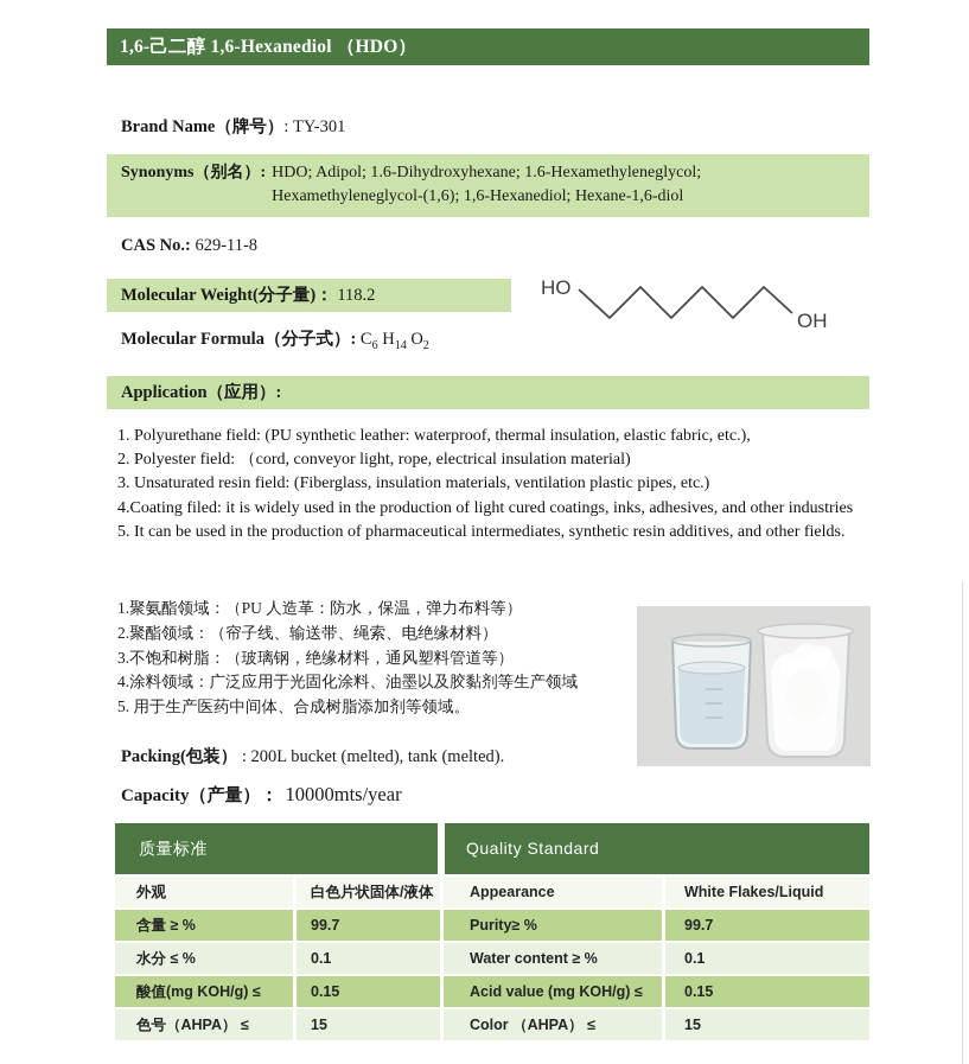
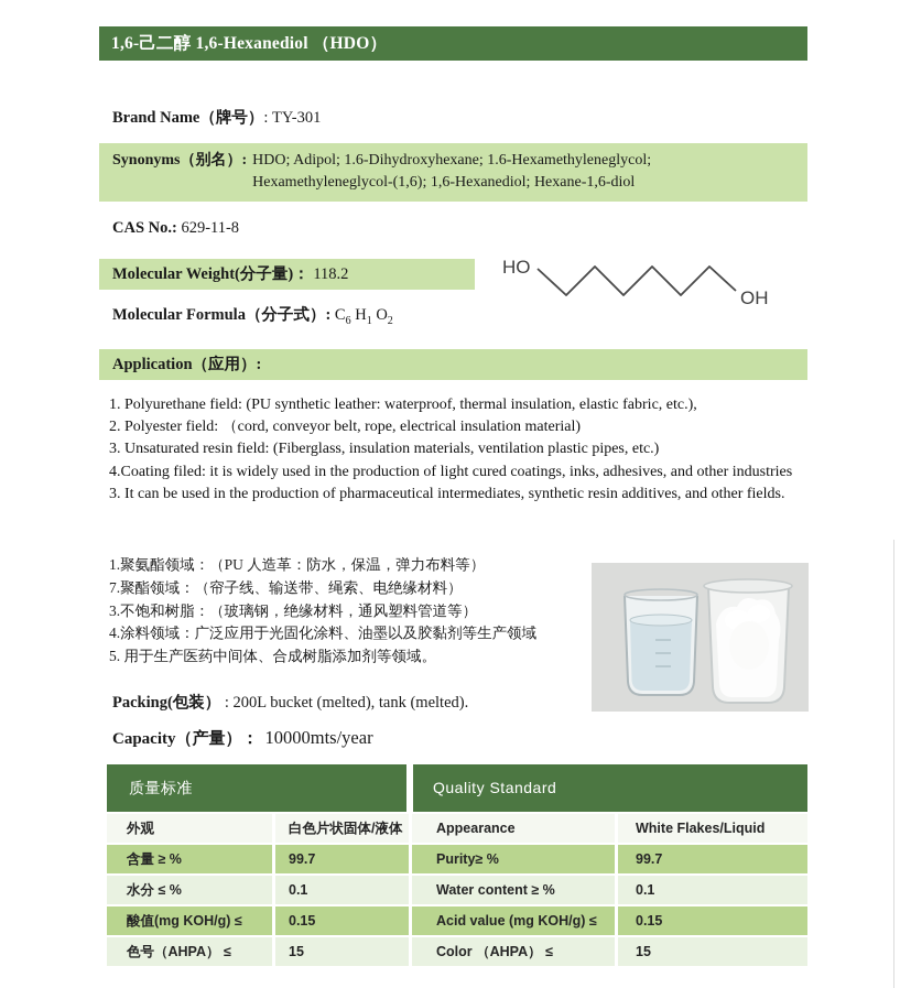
  1,6-己二醇 1,6-Hexanediol （HDO）
  Brand Name（牌号）: TY-301
  Synonyms（别名）:
  HDO; Adipol; 1.6-Dihydroxyhexane; 1.6-Hexamethyleneglycol;
  Hexamethyleneglycol-(1,6); 1,6-Hexanediol; Hexane-1,6-diol
  CAS No.: 629-11-8
  Molecular Weight(分子量)： 118.2
  HO
  OH
- Molecular Formula（分子式）: C6 H14 O2
+ Molecular Formula（分子式）: C6 H1 O2
  Application（应用）:
  1. Polyurethane field: (PU synthetic leather: waterproof, thermal insulation, elastic fabric, etc.),
- 2. Polyester field: （cord, conveyor light, rope, electrical insulation material)
+ 2. Polyester field: （cord, conveyor belt, rope, electrical insulation material)
  3. Unsaturated resin field: (Fiberglass, insulation materials, ventilation plastic pipes, etc.)
  4.Coating filed: it is widely used in the production of light cured coatings, inks, adhesives, and other industries
- 5. It can be used in the production of pharmaceutical intermediates, synthetic resin additives, and other fields.
+ 3. It can be used in the production of pharmaceutical intermediates, synthetic resin additives, and other fields.
  1.聚氨酯领域：（PU 人造革：防水，保温，弹力布料等）
- 2.聚酯领域：（帘子线、输送带、绳索、电绝缘材料）
+ 7.聚酯领域：（帘子线、输送带、绳索、电绝缘材料）
  3.不饱和树脂：（玻璃钢，绝缘材料，通风塑料管道等）
  4.涂料领域：广泛应用于光固化涂料、油墨以及胶黏剂等生产领域
  5. 用于生产医药中间体、合成树脂添加剂等领域。
  Packing(包装） : 200L bucket (melted), tank (melted).
  Capacity（产量）： 10000mts/year
  质量标准
  Quality Standard
  外观
  白色片状固体/液体
  Appearance
  White Flakes/Liquid
  含量 ≥ %
  99.7
  Purity≥ %
  99.7
  水分 ≤ %
  0.1
  Water content ≥ %
  0.1
  酸值(mg KOH/g) ≤
  0.15
  Acid value (mg KOH/g) ≤
  0.15
  色号（AHPA） ≤
  15
  Color （AHPA） ≤
  15
